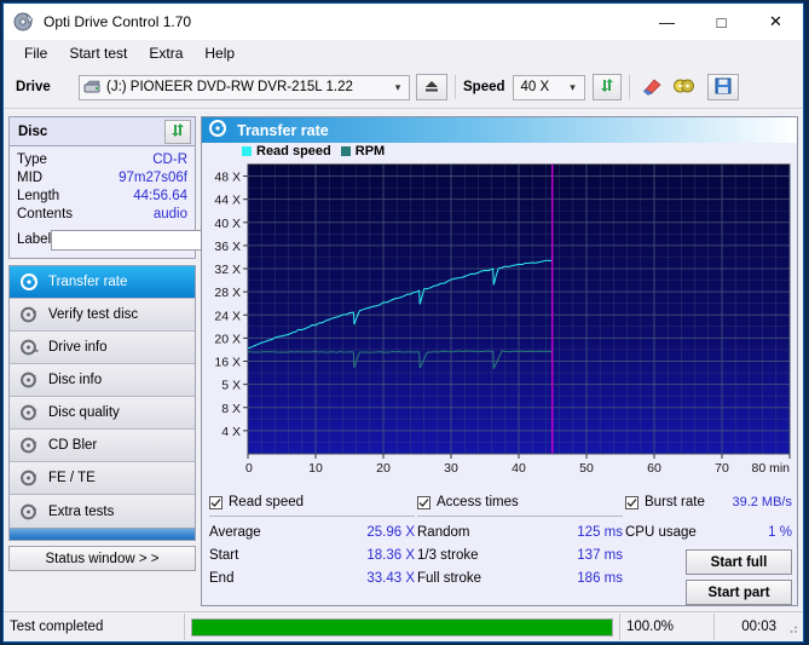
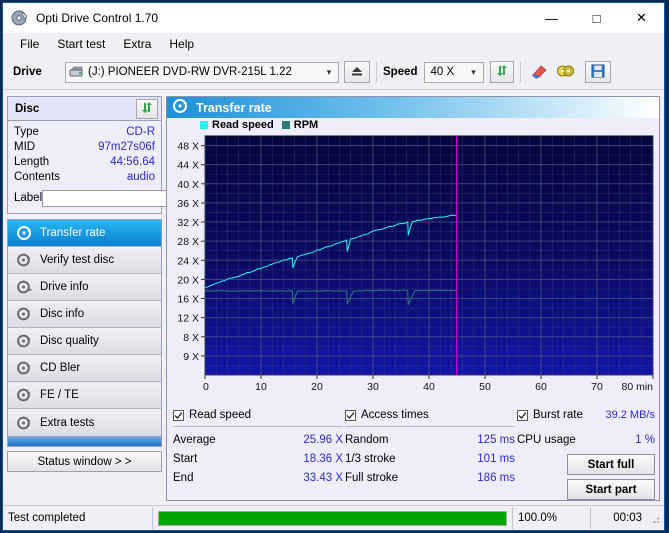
  Opti Drive Control 1.70
  —
  □
  ✕
  File
  Start test
  Extra
  Help
  Drive
  (J:) PIONEER DVD-RW DVR-215L 1.22
  ▾
  Speed
  40 X
  ▾
  Disc
  Type
  CD-R
  MID
  97m27s06f
  Length
  44:56.64
  Contents
  audio
  Label
  Transfer rate
  Verify test disc
  Drive info
  Disc info
  Disc quality
  CD Bler
  FE / TE
  Extra tests
  Status window > >
  Transfer rate
  Read speed
  RPM
- 4 X
+ 9 X
  8 X
- 5 X
+ 12 X
  16 X
  20 X
  24 X
  28 X
  32 X
  36 X
  40 X
  44 X
  48 X
  0
  10
  20
  30
  40
  50
  60
  70
  80 min
  Read speed
  Average
  25.96 X
  Start
  18.36 X
  End
  33.43 X
  Access times
  Random
  125 ms
  1/3 stroke
- 137 ms
+ 101 ms
  Full stroke
  186 ms
  Burst rate
  39.2 MB/s
  CPU usage
  1 %
  Start full
  Start part
  Test completed
  100.0%
  00:03
